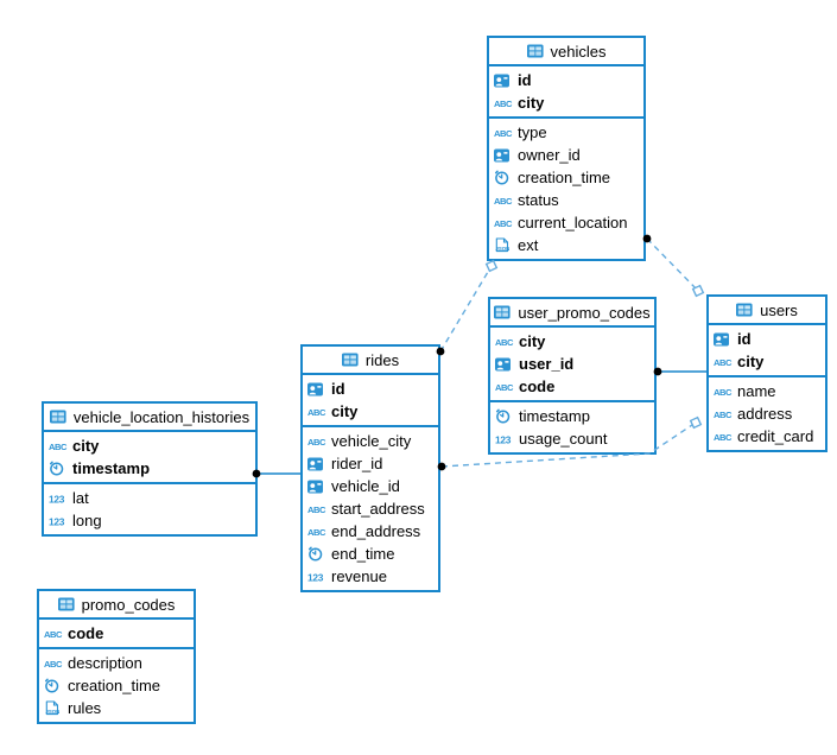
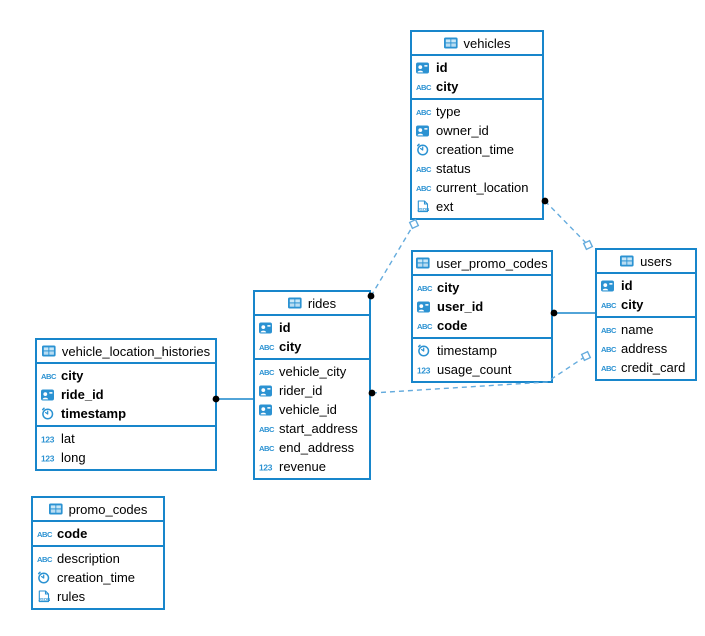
  vehicles
  id
  ABC
  city
  ABC
  type
  owner_id
  creation_time
  ABC
  status
  ABC
  current_location
  ext
  user_promo_codes
  ABC
  city
  user_id
  ABC
  code
  timestamp
  123
  usage_count
  users
  id
  ABC
  city
  ABC
  name
  ABC
  address
  ABC
  credit_card
  rides
  id
  ABC
  city
  ABC
  vehicle_city
  rider_id
  vehicle_id
  ABC
  start_address
  ABC
  end_address
- end_time
  123
  revenue
  vehicle_location_histories
  ABC
  city
+ ride_id
  timestamp
  123
  lat
  123
  long
  promo_codes
  ABC
  code
  ABC
  description
  creation_time
  rules
